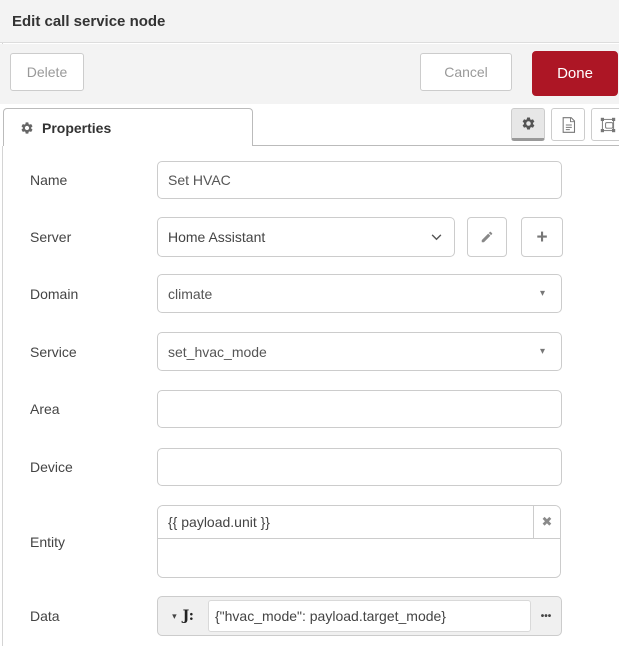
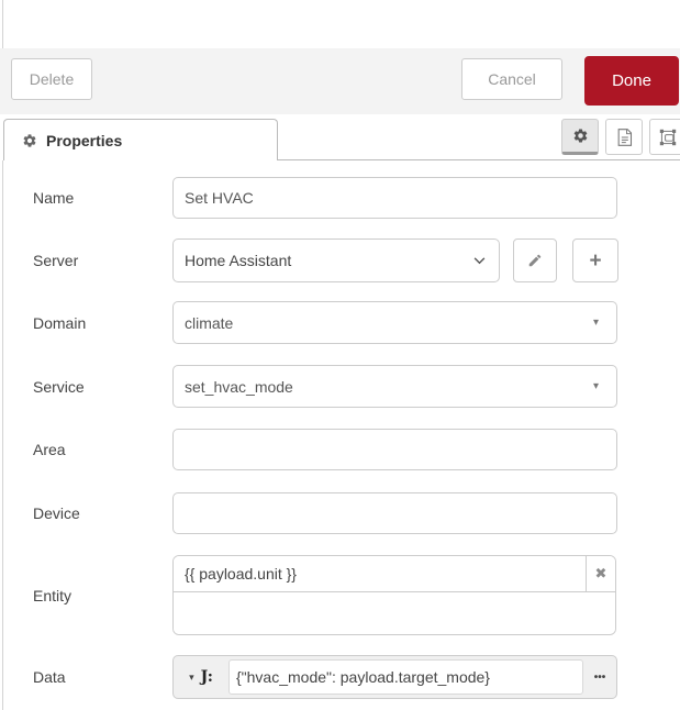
- Edit call service node
  Delete
  Cancel
  Done
  Properties
  Name
  Set HVAC
  Server
  Home Assistant
  +
  Domain
  climate
  ▾
  Service
  set_hvac_mode
  ▾
  Area
  Device
  Entity
  {{ payload.unit }}
  ✖
  Data
  ▾
  J:
  {"hvac_mode": payload.target_mode}
  •••
